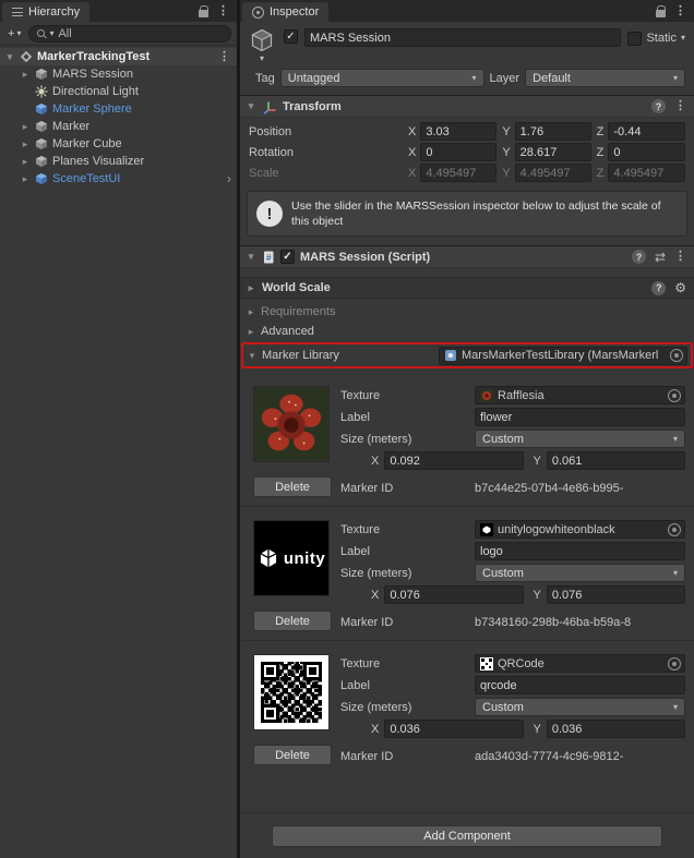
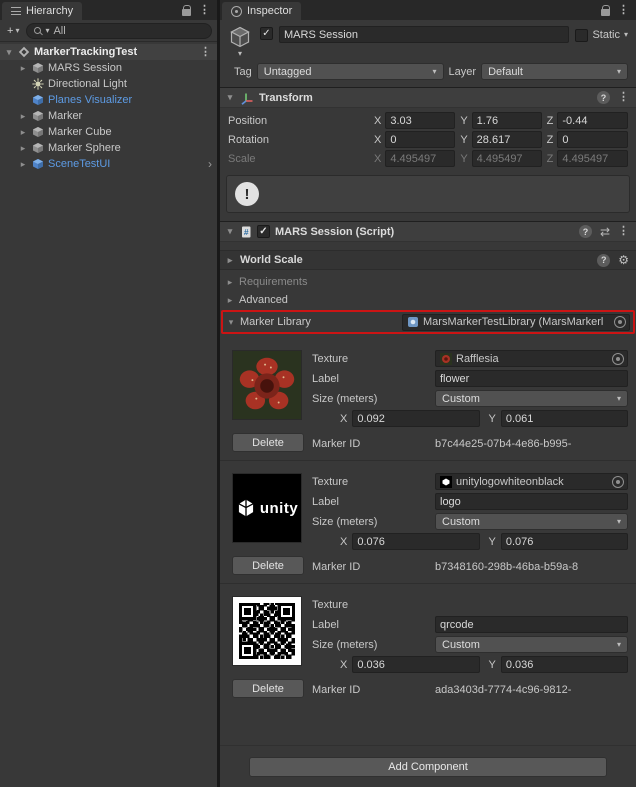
  Hierarchy
  ⋮
  +
  ▾
  ▾
  All
  ▾
  MarkerTrackingTest
  ⋮
  ▸
  MARS Session
  Directional Light
- Marker Sphere
+ Planes Visualizer
  ▸
  Marker
  ▸
  Marker Cube
  ▸
- Planes Visualizer
+ Marker Sphere
  ▸
  SceneTestUI
  ›
  Inspector
  ⋮
  ▾
  ✓
  MARS Session
  Static
  ▾
  Tag
  Untagged
  ▾
  Layer
  Default
  ▾
  ▾
  Transform
  ?
  ⋮
  Position
  X
  3.03
  Y
  1.76
  Z
  -0.44
  Rotation
  X
  0
  Y
  28.617
  Z
  0
  Scale
  X
  4.495497
  Y
  4.495497
  Z
  4.495497
  !
- Use the slider in the MARSSession inspector below to adjust the scale of this object
  ▾
  ✓
  MARS Session (Script)
  ?
  ⇄
  ⋮
  ▸
  World Scale
  ?
  ⚙
  ▸
  Requirements
  ▸
  Advanced
  ▾
  Marker Library
  MarsMarkerTestLibrary (MarsMarkerl
  Delete
  Texture
  Rafflesia
  Label
  flower
  Size (meters)
  Custom
  ▾
  X
  0.092
  Y
  0.061
  Marker ID
  b7c44e25-07b4-4e86-b995-
  unity
  Delete
  Texture
  unitylogowhiteonblack
  Label
  logo
  Size (meters)
  Custom
  ▾
  X
  0.076
  Y
  0.076
  Marker ID
  b7348160-298b-46ba-b59a-8
  Delete
  Texture
- QRCode
  Label
  qrcode
  Size (meters)
  Custom
  ▾
  X
  0.036
  Y
  0.036
  Marker ID
  ada3403d-7774-4c96-9812-
  Add Component
